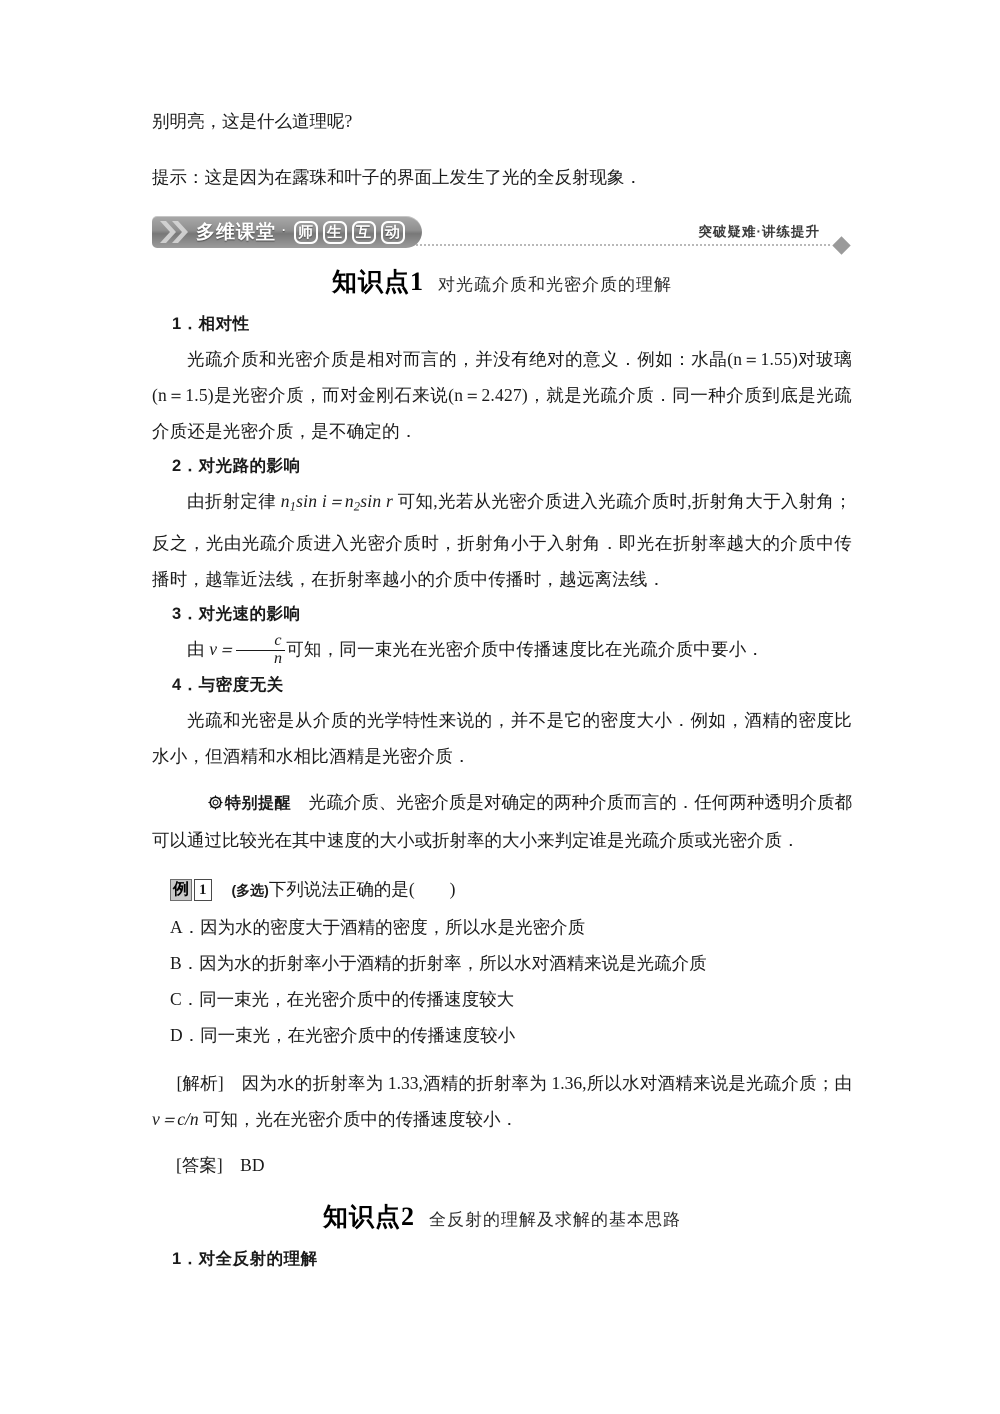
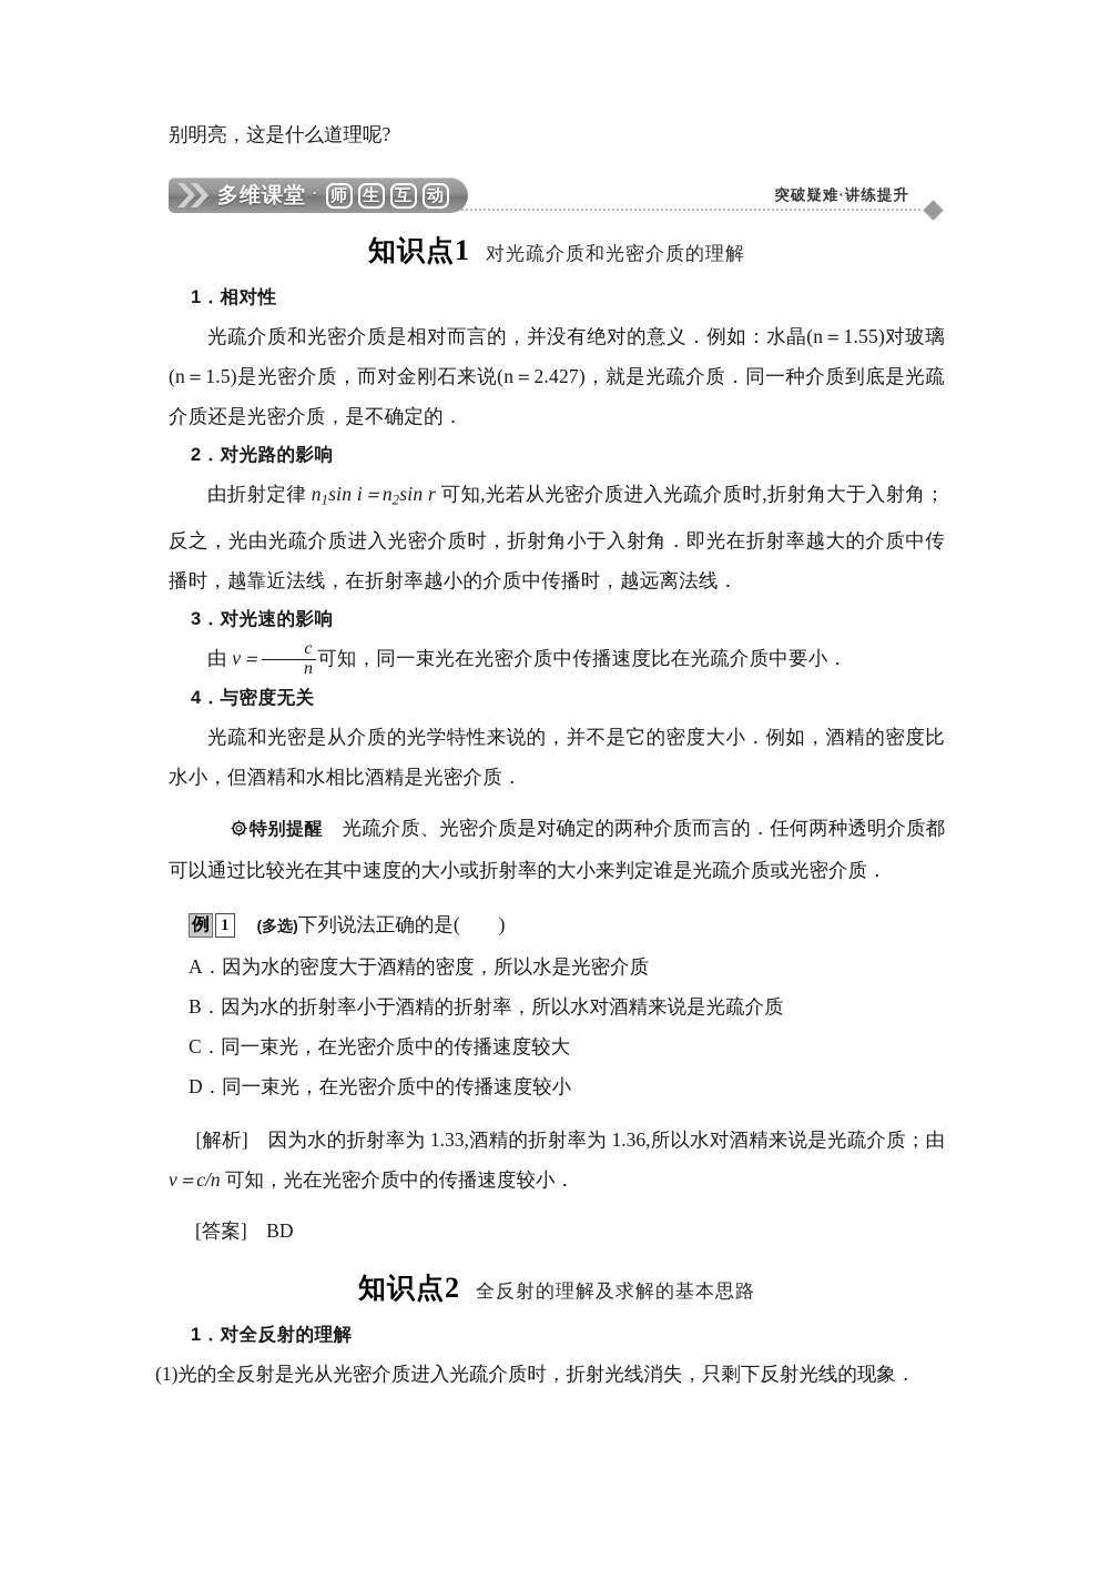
  别明亮，这是什么道理呢?
- 提示：这是因为在露珠和叶子的界面上发生了光的全反射现象．
  多维课堂
  ·
  师
  生
  互
  动
  突破疑难·讲练提升
  知识点1
  对光疏介质和光密介质的理解
  1．相对性
  光疏介质和光密介质是相对而言的，并没有绝对的意义．例如：水晶(n＝1.55)对玻璃(n＝1.5)是光密介质，而对金刚石来说(n＝2.427)，就是光疏介质．同一种介质到底是光疏介质还是光密介质，是不确定的．
  2．对光路的影响
  由折射定律 n1sin i＝n2sin r 可知,光若从光密介质进入光疏介质时,折射角大于入射角；反之，光由光疏介质进入光密介质时，折射角小于入射角．即光在折射率越大的介质中传播时，越靠近法线，在折射率越小的介质中传播时，越远离法线．
  3．对光速的影响
  由 v＝
  c
  n
  可知，同一束光在光密介质中传播速度比在光疏介质中要小．
  4．与密度无关
  光疏和光密是从介质的光学特性来说的，并不是它的密度大小．例如，酒精的密度比水小，但酒精和水相比酒精是光密介质．
  特别提醒 光疏介质、光密介质是对确定的两种介质而言的．任何两种透明介质都可以通过比较光在其中速度的大小或折射率的大小来判定谁是光疏介质或光密介质．
  例
  1
  (多选)下列说法正确的是( )
  A．因为水的密度大于酒精的密度，所以水是光密介质
  B．因为水的折射率小于酒精的折射率，所以水对酒精来说是光疏介质
  C．同一束光，在光密介质中的传播速度较大
  D．同一束光，在光密介质中的传播速度较小
  [解析] 因为水的折射率为 1.33,酒精的折射率为 1.36,所以水对酒精来说是光疏介质；由 v＝c/n 可知，光在光密介质中的传播速度较小．
  [答案] BD
  知识点2
  全反射的理解及求解的基本思路
  1．对全反射的理解
+ (1)光的全反射是光从光密介质进入光疏介质时，折射光线消失，只剩下反射光线的现象．
